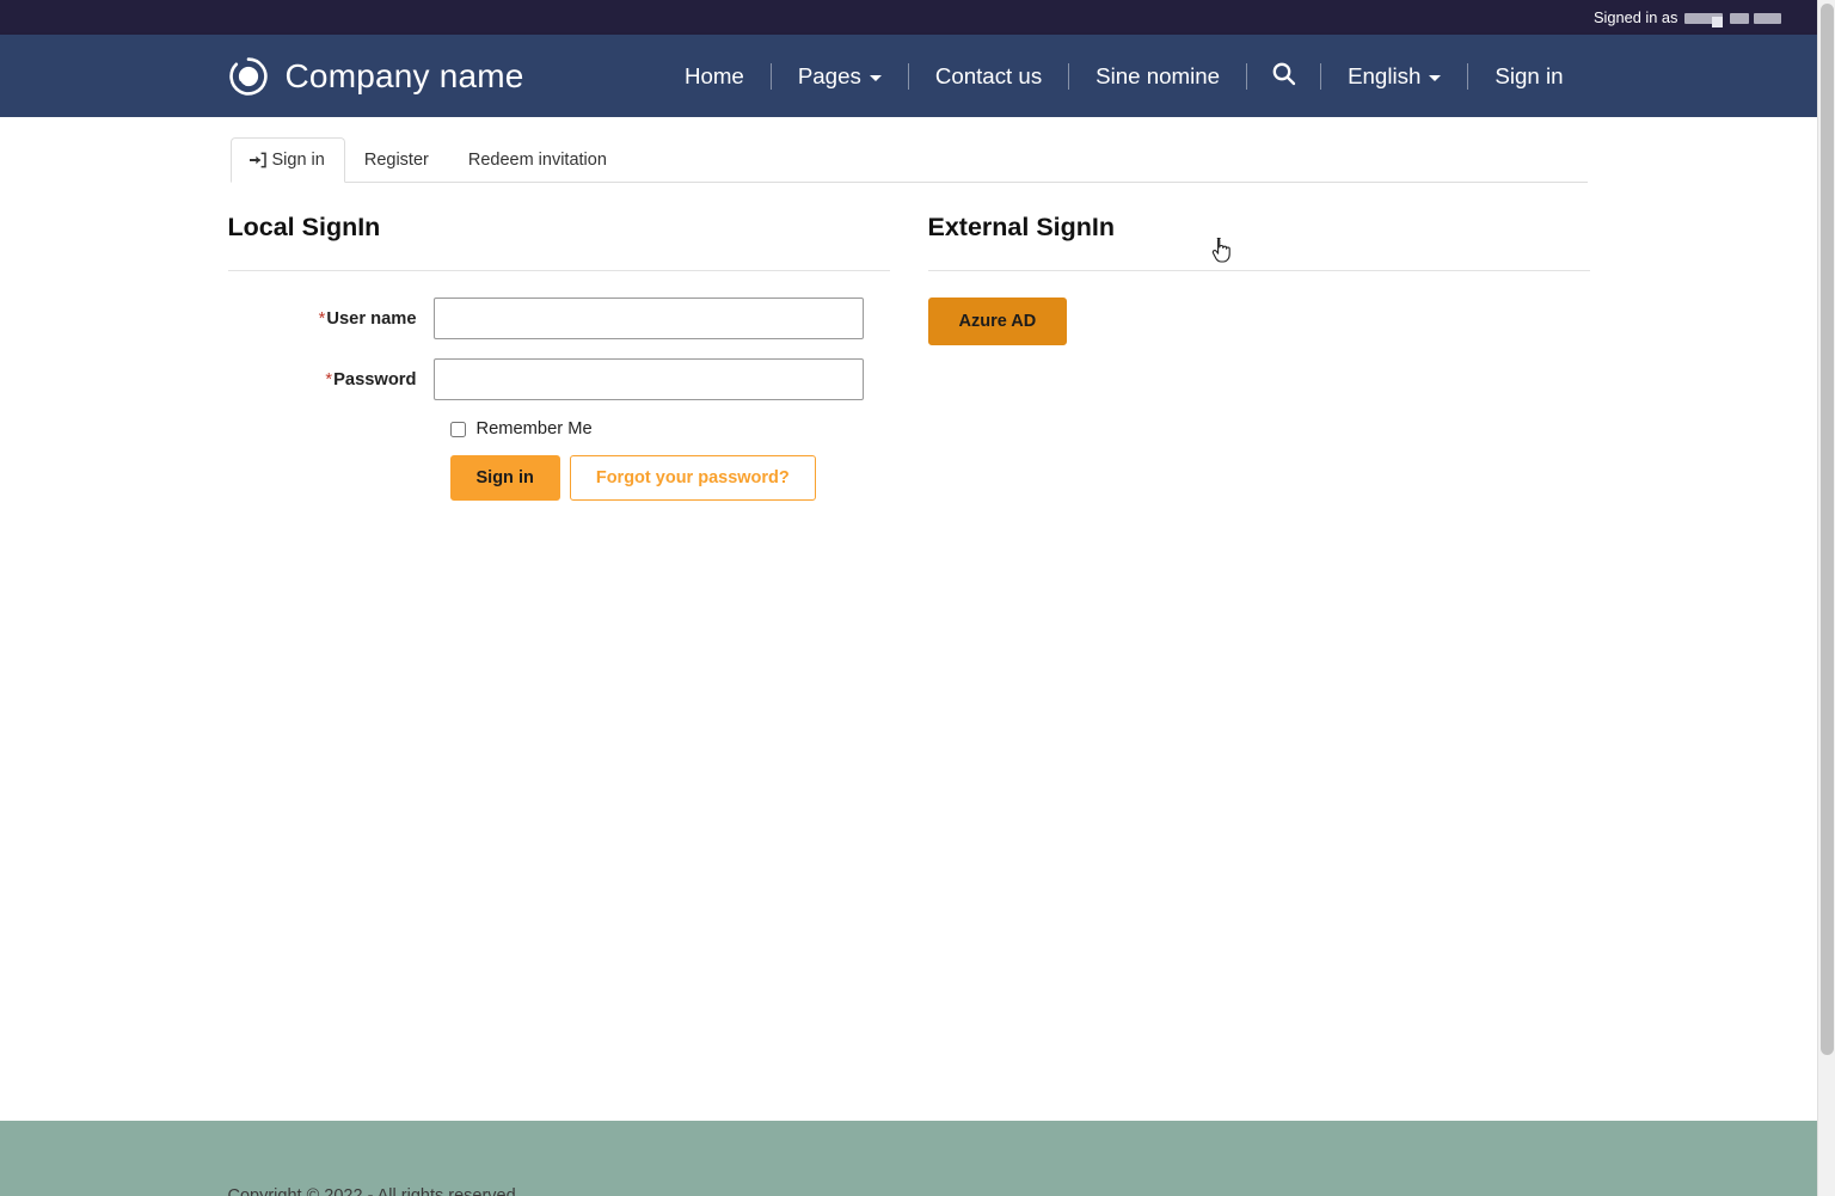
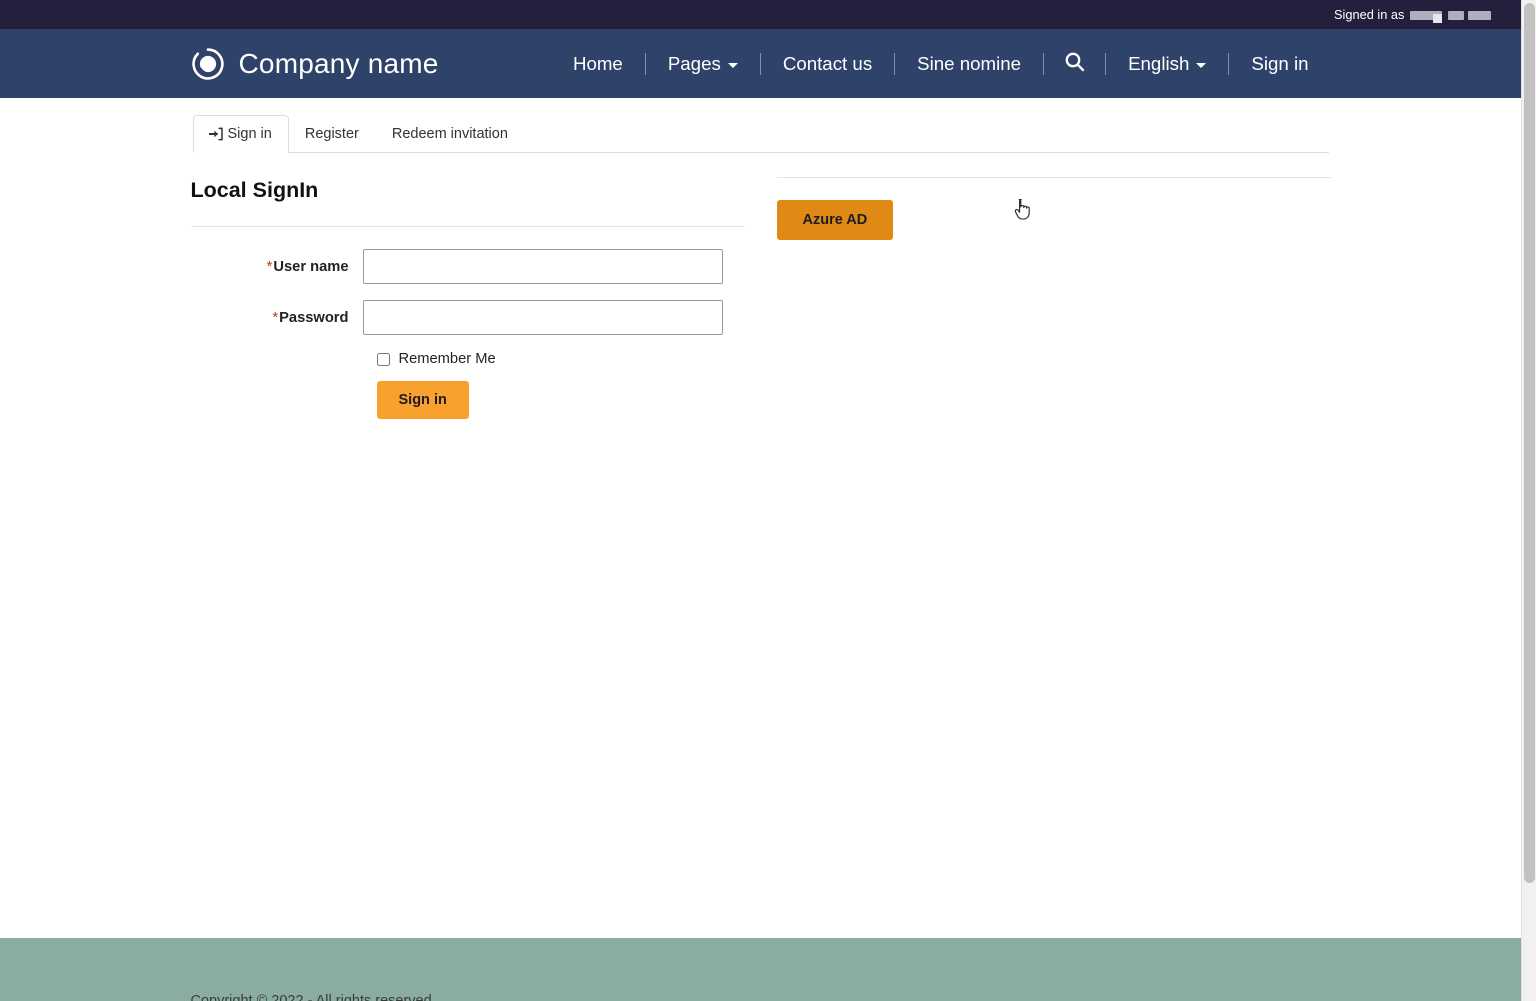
  Signed in as
  Company name
  Home
  Pages
  Contact us
  Sine nomine
  English
  Sign in
  Sign in
  Register
  Redeem invitation
  Local SignIn
  *User name
  *Password
  Remember Me
  Sign in
- Forgot your password?
- External SignIn
  Azure AD
